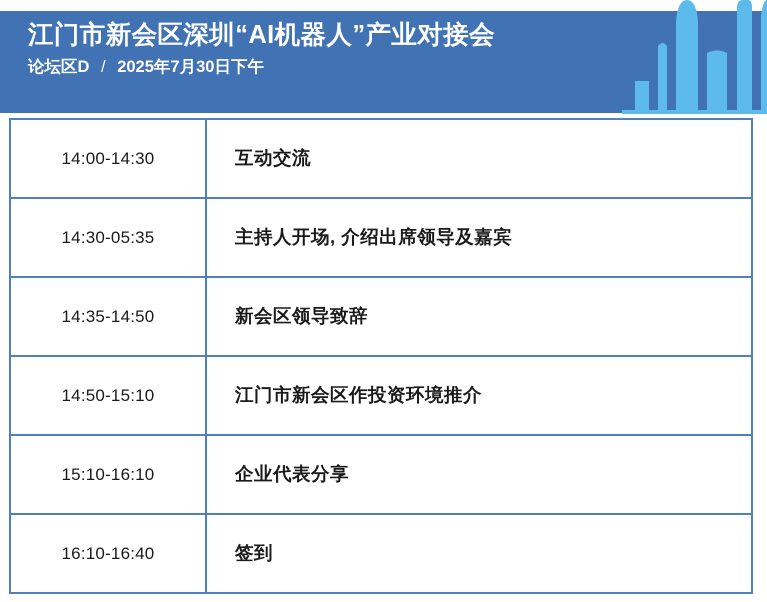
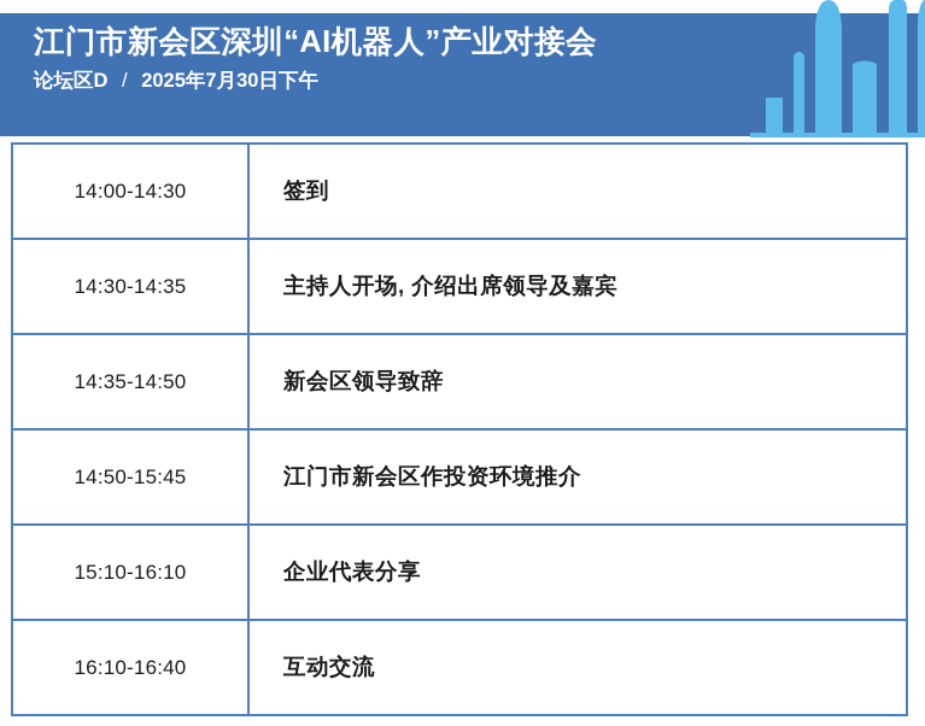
  江门市新会区深圳“AI机器人”产业对接会
  论坛区D / 2025年7月30日下午
- 14:00-14:30	互动交流
+ 14:00-14:30	签到
- 14:30-05:35	主持人开场, 介绍出席领导及嘉宾
+ 14:30-14:35	主持人开场, 介绍出席领导及嘉宾
  14:35-14:50	新会区领导致辞
- 14:50-15:10	江门市新会区作投资环境推介
+ 14:50-15:45	江门市新会区作投资环境推介
  15:10-16:10	企业代表分享
- 16:10-16:40	签到
+ 16:10-16:40	互动交流
